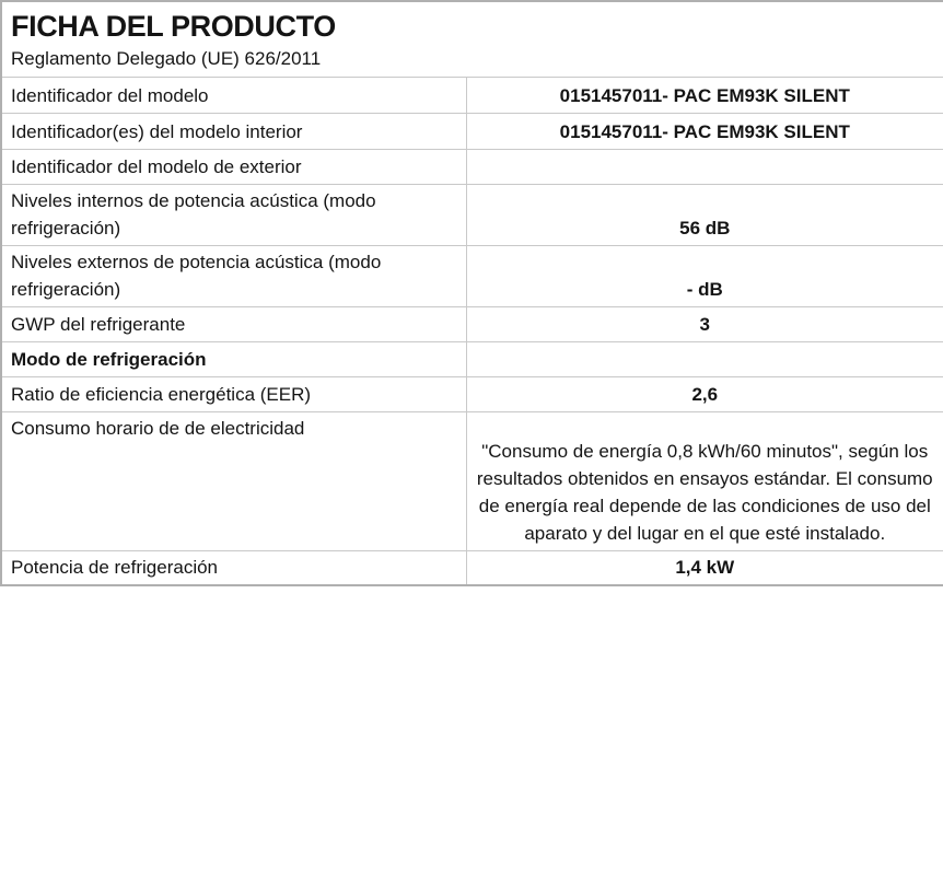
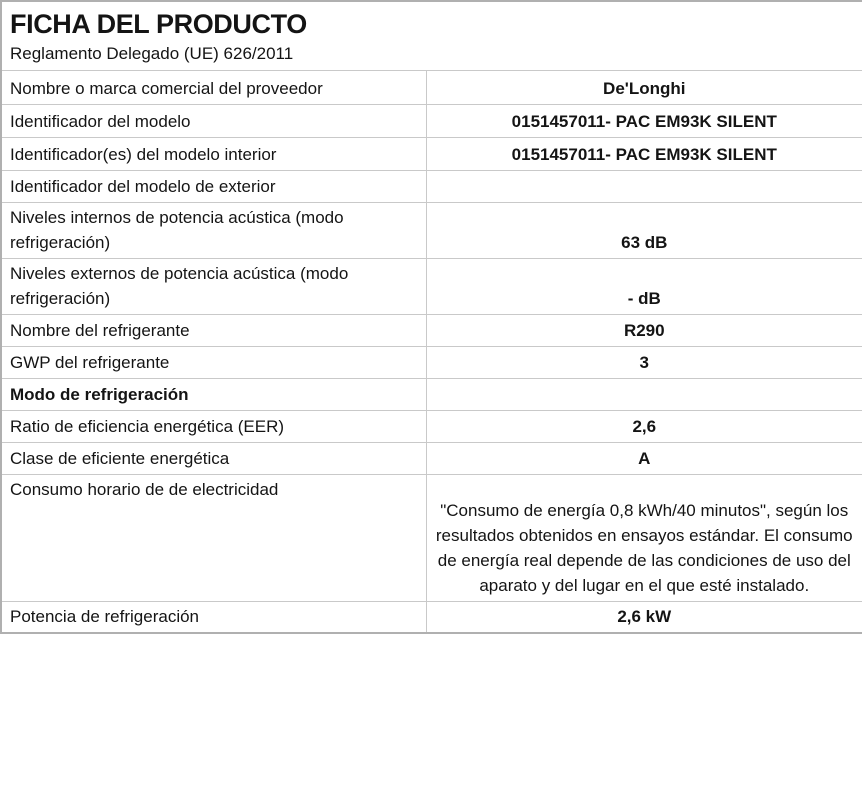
  FICHA DEL PRODUCTO Reglamento Delegado (UE) 626/2011
+ Nombre o marca comercial del proveedor	De'Longhi
  Identificador del modelo	0151457011- PAC EM93K SILENT
  Identificador(es) del modelo interior	0151457011- PAC EM93K SILENT
  Identificador del modelo de exterior
- Niveles internos de potencia acústica (modo refrigeración)	56 dB
+ Niveles internos de potencia acústica (modo refrigeración)	63 dB
  Niveles externos de potencia acústica (modo refrigeración)	- dB
+ Nombre del refrigerante	R290
  GWP del refrigerante	3
  Modo de refrigeración
  Ratio de eficiencia energética (EER)	2,6
+ Clase de eficiente energética	A
- Consumo horario de de electricidad	"Consumo de energía 0,8 kWh/60 minutos", según los resultados obtenidos en ensayos estándar. El consumo de energía real depende de las condiciones de uso del aparato y del lugar en el que esté instalado.
+ Consumo horario de de electricidad	"Consumo de energía 0,8 kWh/40 minutos", según los resultados obtenidos en ensayos estándar. El consumo de energía real depende de las condiciones de uso del aparato y del lugar en el que esté instalado.
- Potencia de refrigeración	1,4 kW
+ Potencia de refrigeración	2,6 kW
